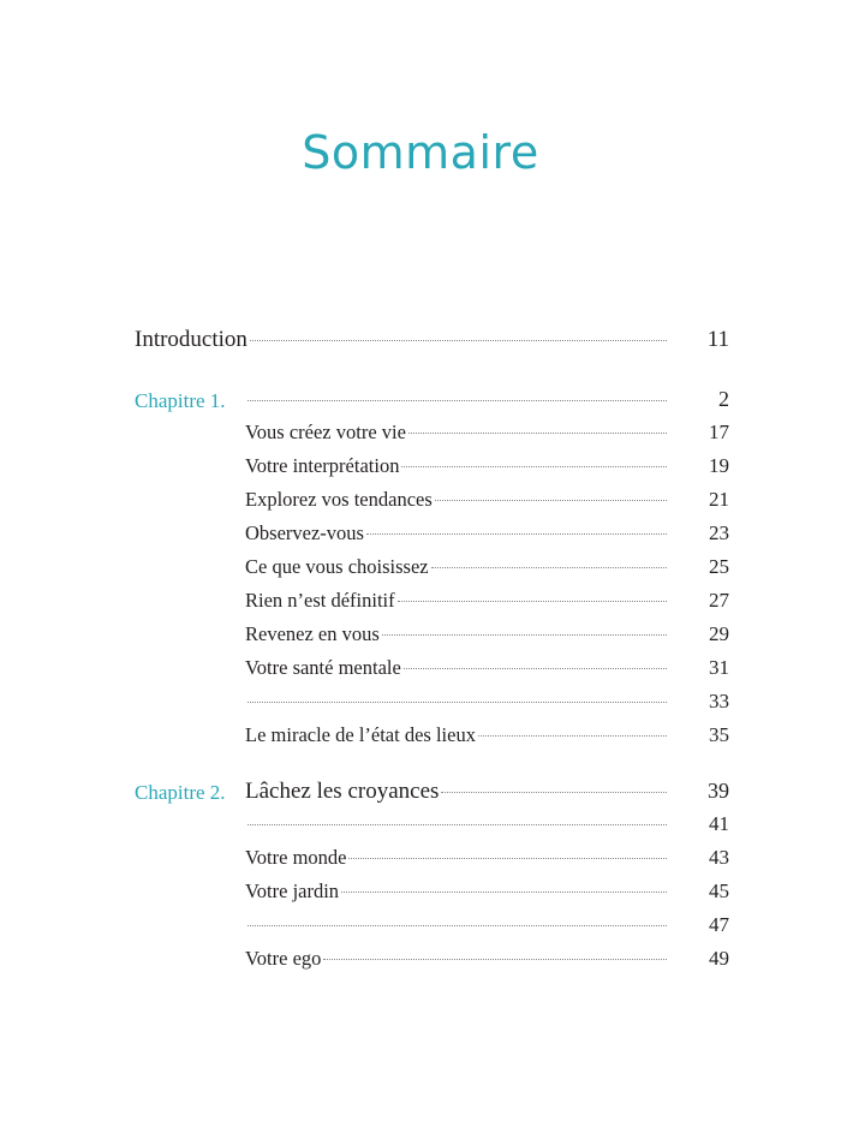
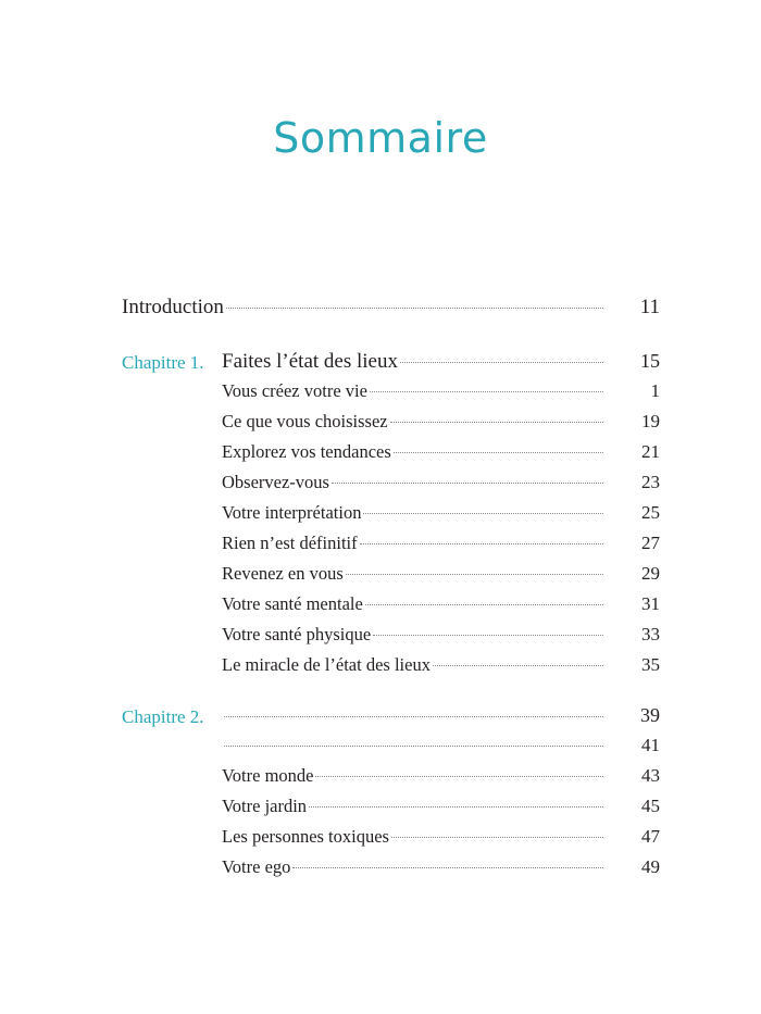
  Sommaire
  Introduction
  11
  Chapitre 1.
+ Faites l’état des lieux
- 2
+ 15
  Vous créez votre vie
- 17
+ 1
- Votre interprétation
+ Ce que vous choisissez
  19
  Explorez vos tendances
  21
  Observez-vous
  23
- Ce que vous choisissez
+ Votre interprétation
  25
  Rien n’est définitif
  27
  Revenez en vous
  29
  Votre santé mentale
  31
+ Votre santé physique
  33
  Le miracle de l’état des lieux
  35
  Chapitre 2.
- Lâchez les croyances
  39
  41
  Votre monde
  43
  Votre jardin
  45
+ Les personnes toxiques
  47
  Votre ego
  49
